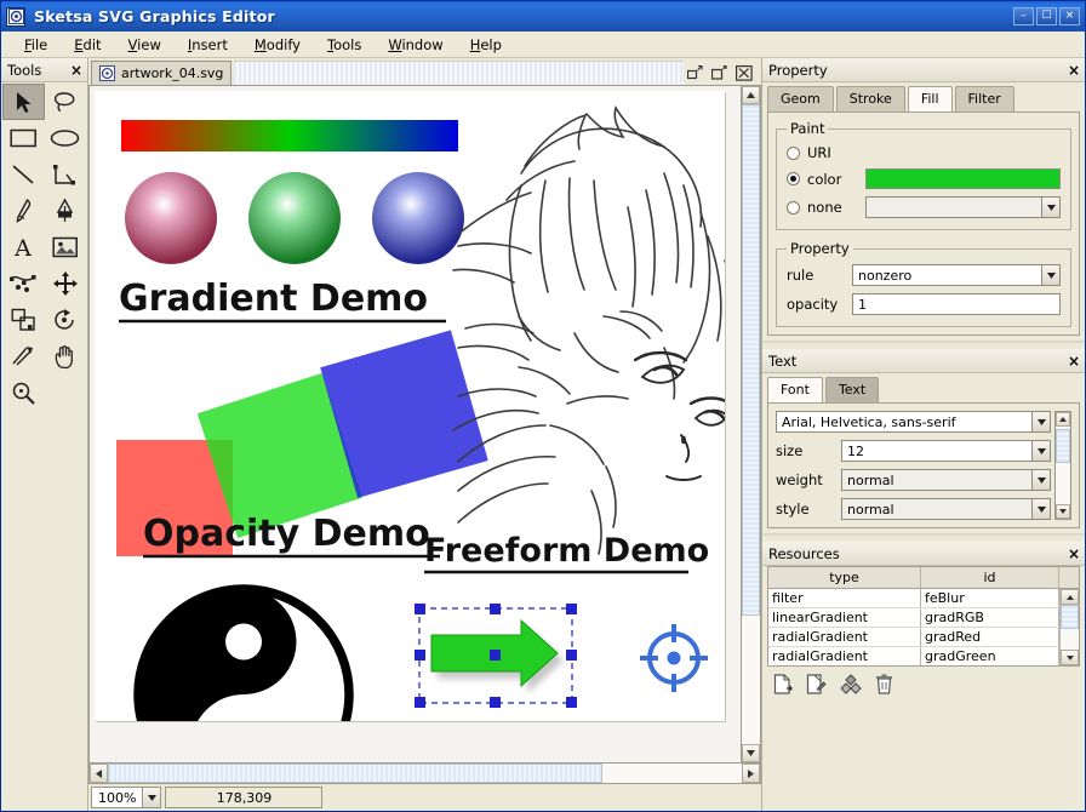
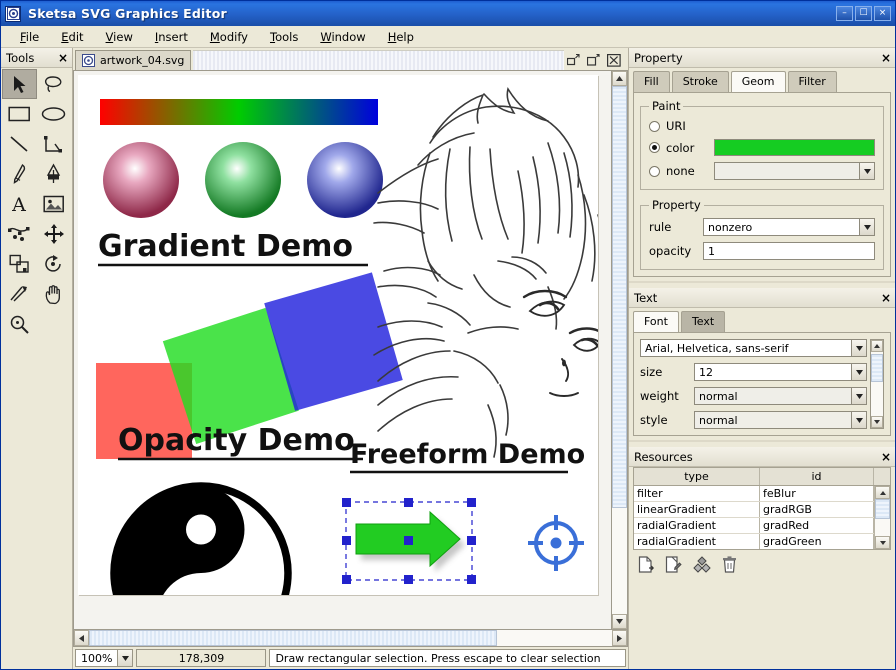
  Sketsa SVG Graphics Editor
  –
  ☐
  ×
  File
  Edit
  View
  Insert
  Modify
  Tools
  Window
  Help
  Tools
  ×
  A
  artwork_04.svg
  Gradient Demo
  Opacity Demo
  Freeform Demo
  100%
  178,309
+ Draw rectangular selection. Press escape to clear selection
  Property
  ×
- Geom
+ Fill
  Stroke
- Fill
+ Geom
  Filter
  Paint
  URI
  color
  none
  Property
  rule
  nonzero
  opacity
  1
  Text
  ×
  Font
  Text
  Arial, Helvetica, sans-serif
  size
  12
  weight
  normal
  style
  normal
  Resources
  ×
  type
  id
  filter
  feBlur
  linearGradient
  gradRGB
  radialGradient
  gradRed
  radialGradient
  gradGreen
